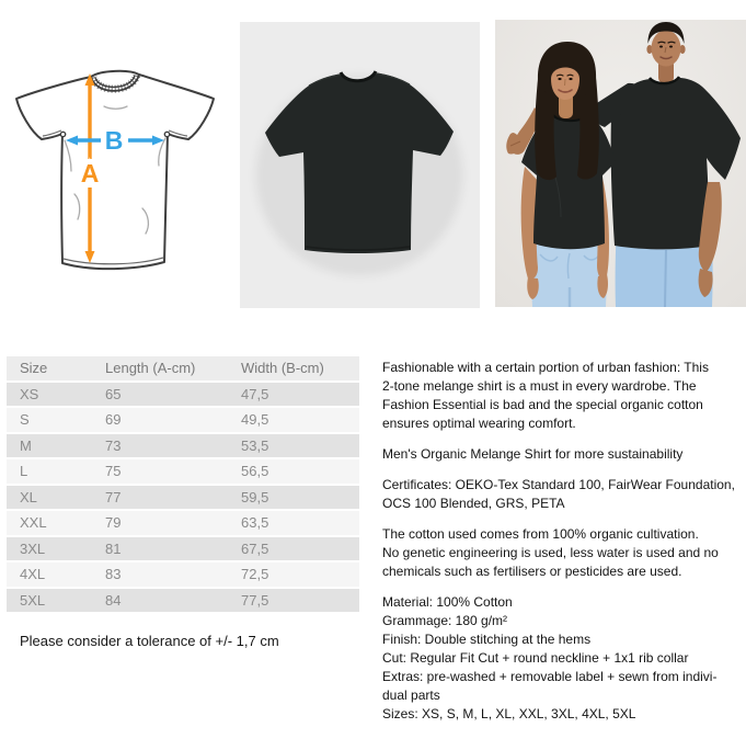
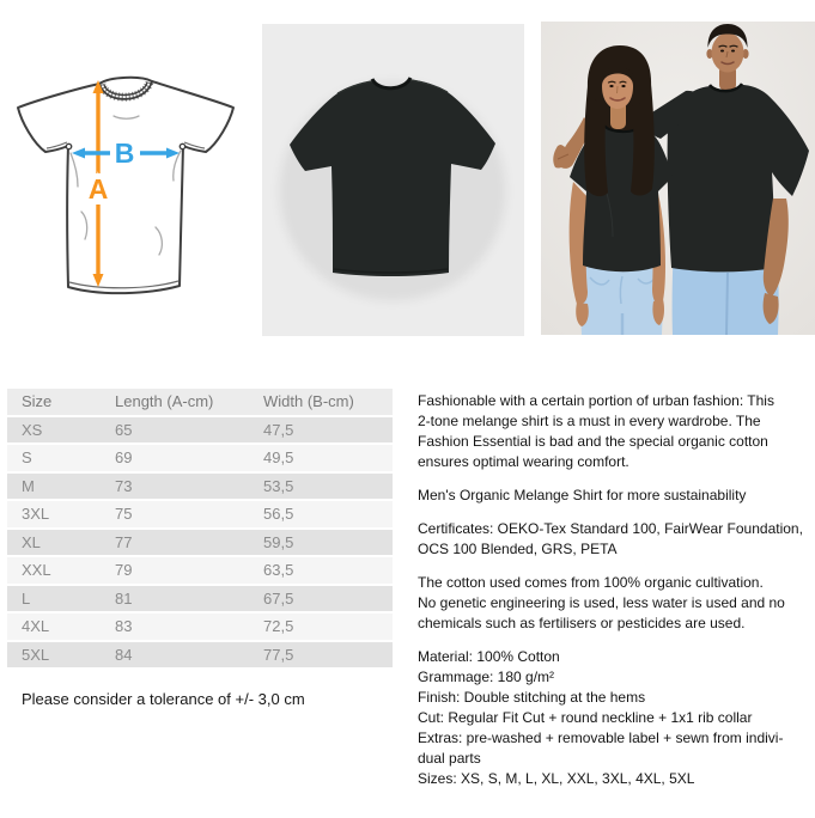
  A
  B
  Size
  Length (A-cm)
  Width (B-cm)
  XS
  65
  47,5
  S
  69
  49,5
  M
  73
  53,5
- L
+ 3XL
  75
  56,5
  XL
  77
  59,5
  XXL
  79
  63,5
- 3XL
+ L
  81
  67,5
  4XL
  83
  72,5
  5XL
  84
  77,5
- Please consider a tolerance of +/- 1,7 cm
+ Please consider a tolerance of +/- 3,0 cm
  Fashionable with a certain portion of urban fashion: This
  2-tone melange shirt is a must in every wardrobe. The
  Fashion Essential is bad and the special organic cotton
  ensures optimal wearing comfort.
  Men's Organic Melange Shirt for more sustainability
  Certificates: OEKO-Tex Standard 100, FairWear Foundation,
  OCS 100 Blended, GRS, PETA
  The cotton used comes from 100% organic cultivation.
  No genetic engineering is used, less water is used and no
  chemicals such as fertilisers or pesticides are used.
  Material: 100% Cotton
  Grammage: 180 g/m²
  Finish: Double stitching at the hems
  Cut: Regular Fit Cut + round neckline + 1x1 rib collar
  Extras: pre-washed + removable label + sewn from indivi-
  dual parts
  Sizes: XS, S, M, L, XL, XXL, 3XL, 4XL, 5XL
